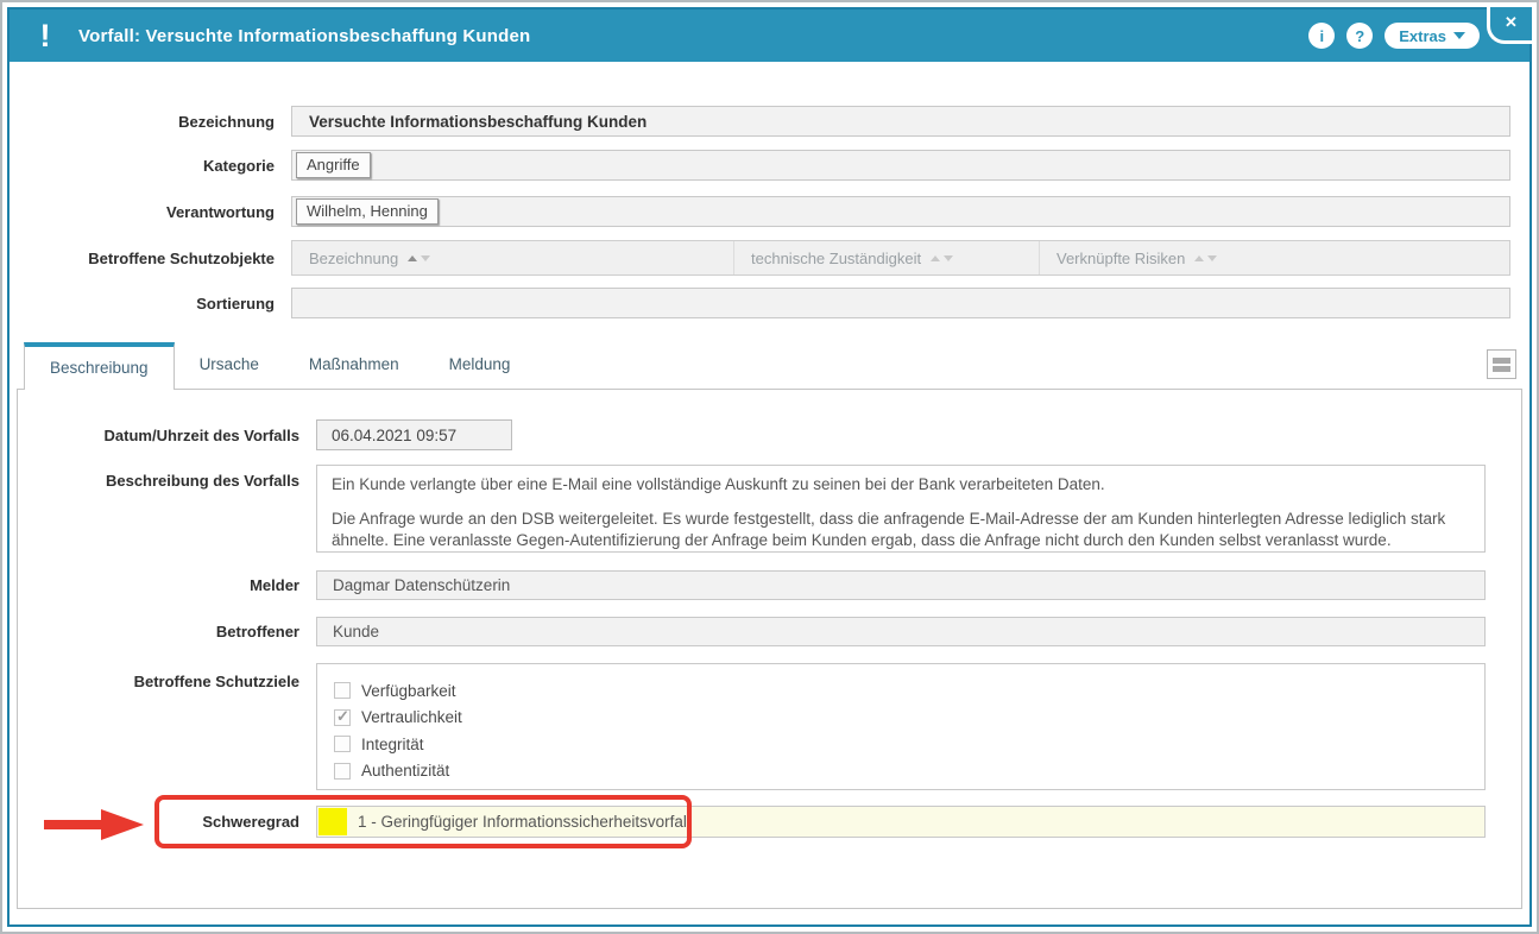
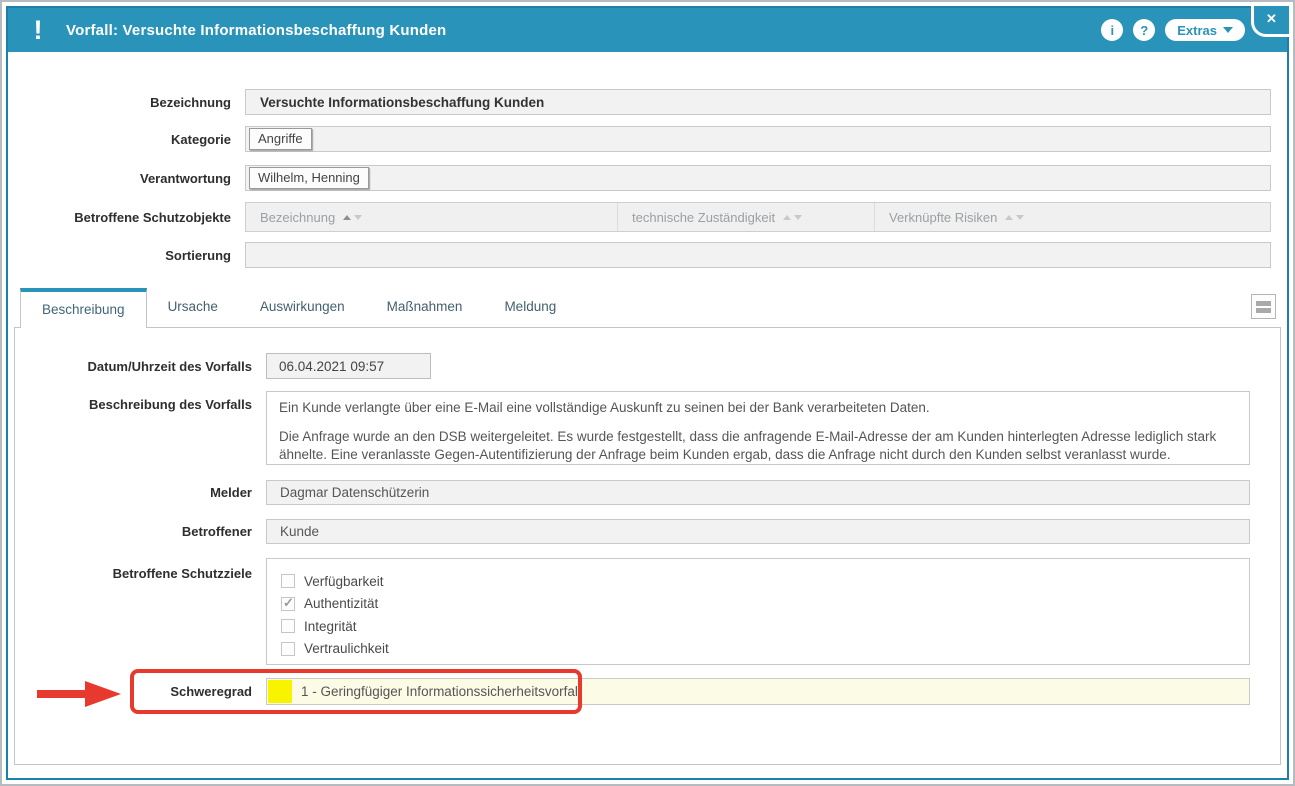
  !
  Vorfall: Versuchte Informationsbeschaffung Kunden
  i
  ?
  Extras
  ✕
  Bezeichnung
  Versuchte Informationsbeschaffung Kunden
  Kategorie
  Angriffe
  Verantwortung
  Wilhelm, Henning
  Betroffene Schutzobjekte
  Bezeichnung
  technische Zuständigkeit
  Verknüpfte Risiken
  Sortierung
  Beschreibung
  Ursache
+ Auswirkungen
  Maßnahmen
  Meldung
  Datum/Uhrzeit des Vorfalls
  06.04.2021 09:57
  Beschreibung des Vorfalls
  Ein Kunde verlangte über eine E-Mail eine vollständige Auskunft zu seinen bei der Bank verarbeiteten Daten.
  Die Anfrage wurde an den DSB weitergeleitet. Es wurde festgestellt, dass die anfragende E-Mail-Adresse der am Kunden hinterlegten Adresse lediglich stark ähnelte. Eine veranlasste Gegen-Autentifizierung der Anfrage beim Kunden ergab, dass die Anfrage nicht durch den Kunden selbst veranlasst wurde.
  Melder
  Dagmar Datenschützerin
  Betroffener
  Kunde
  Betroffene Schutzziele
  Verfügbarkeit
- Vertraulichkeit
+ Authentizität
  Integrität
- Authentizität
+ Vertraulichkeit
  Schweregrad
  1 - Geringfügiger Informationssicherheitsvorfall
